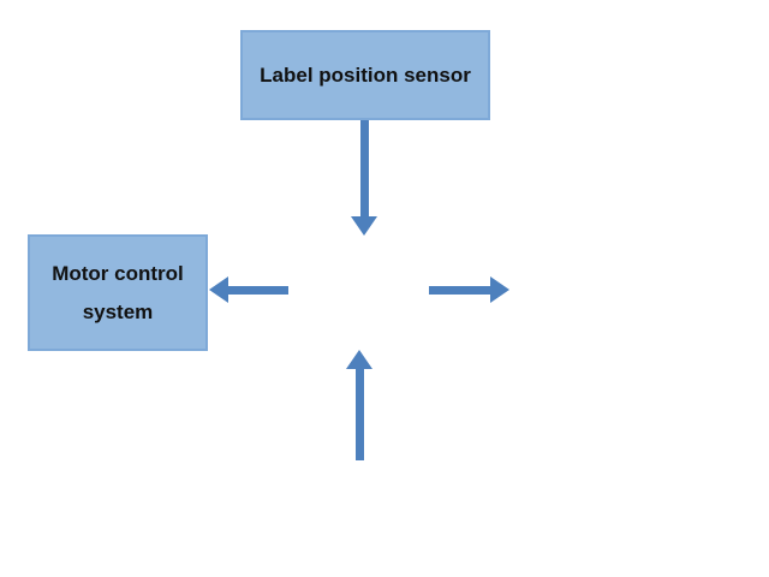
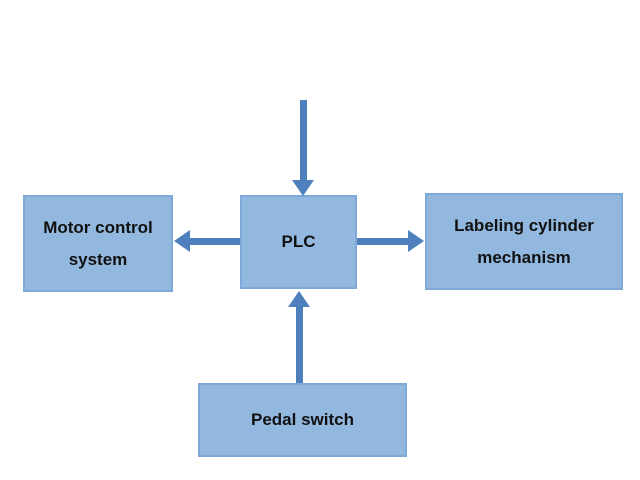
- Label position sensor
  Motor control system
+ PLC
+ Labeling cylinder mechanism
+ Pedal switch
